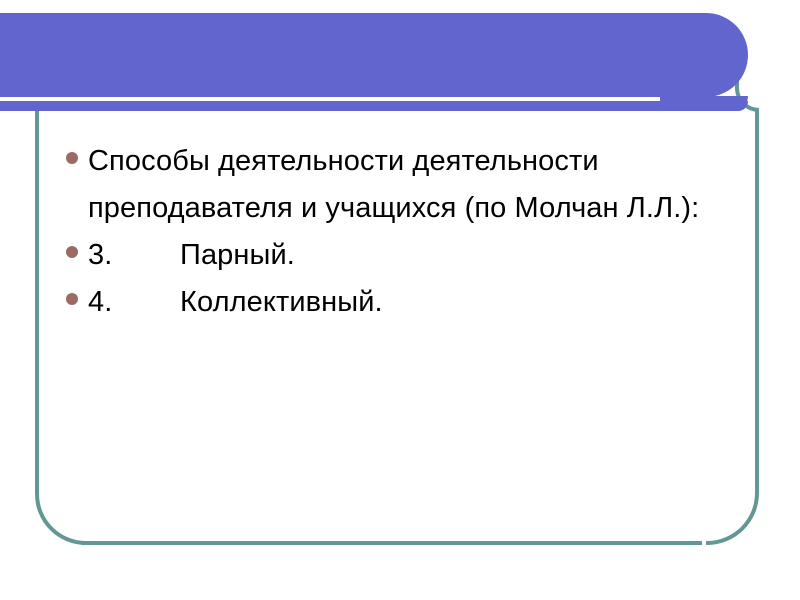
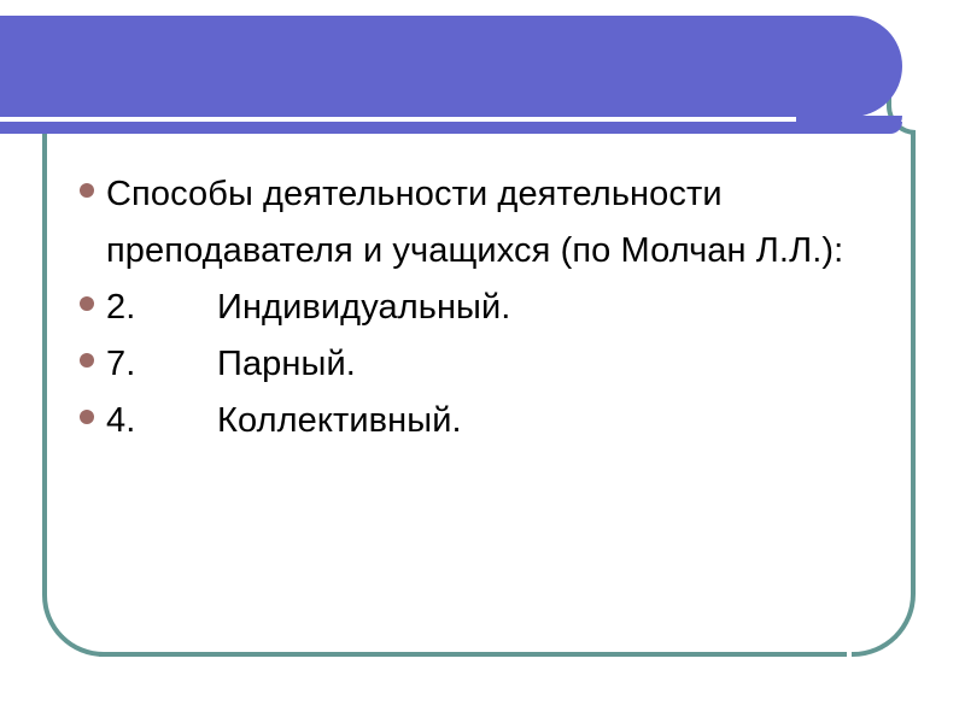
  Способы деятельности деятельности преподавателя и учащихся (по Молчан Л.Л.):
+ 2. Индивидуальный.
- 3. Парный.
+ 7. Парный.
  4. Коллективный.
